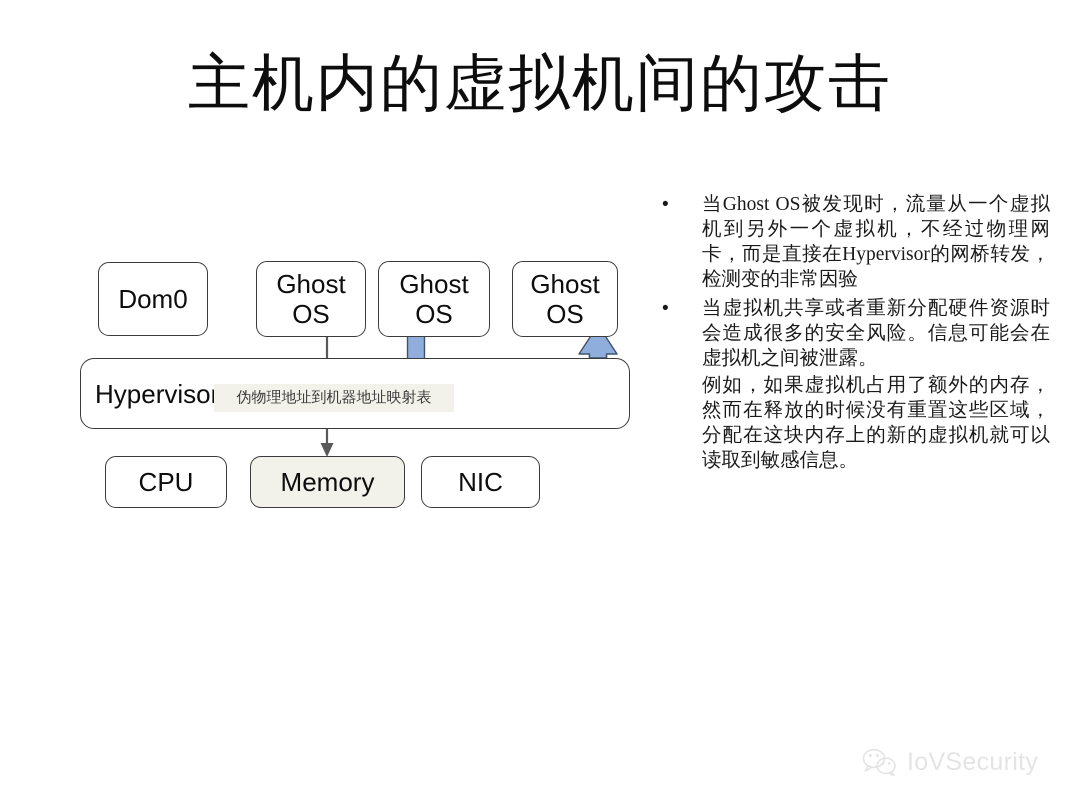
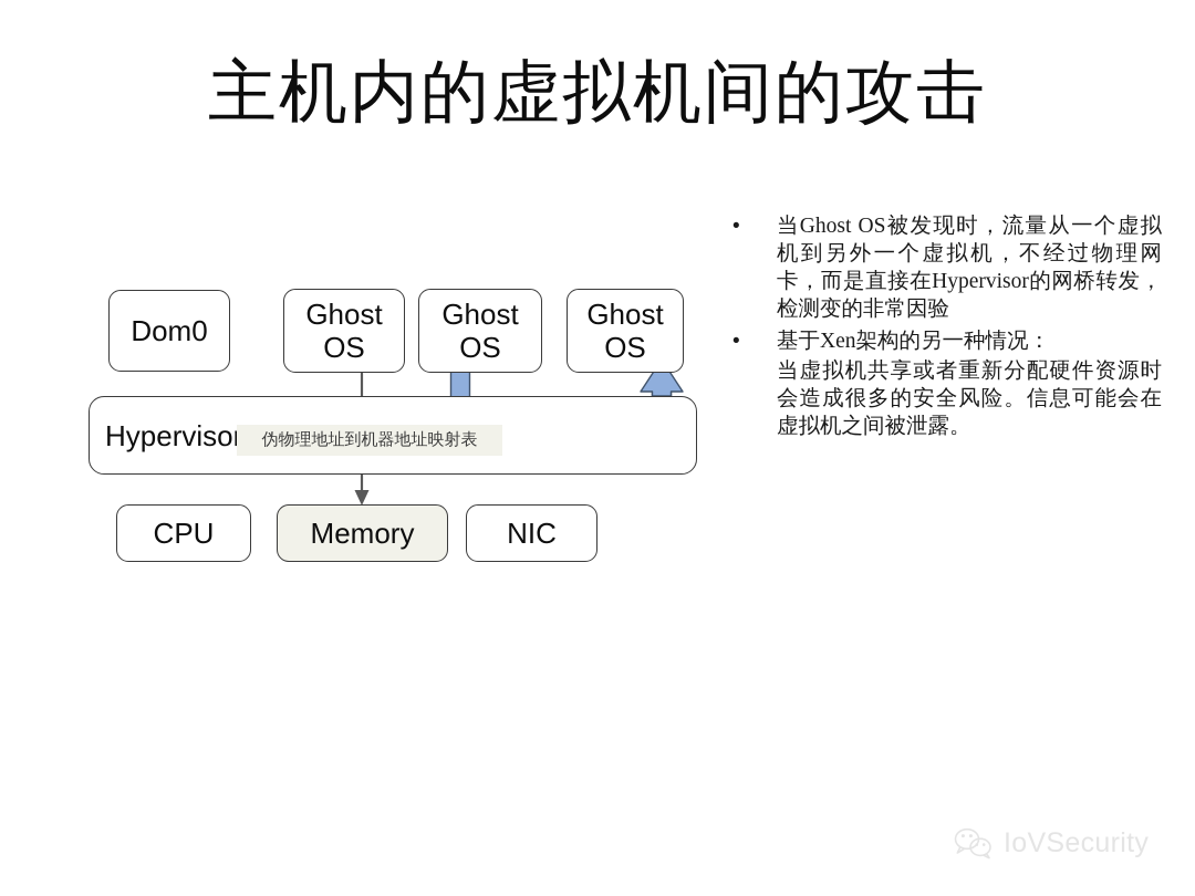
  主机内的虚拟机间的攻击
  Dom0
  Ghost OS
  Ghost OS
  Ghost OS
  Hyperviso
  伪物理地址到机器地址映射表
  CPU
  Memory
  NIC
  •
  当Ghost OS被发现时，流量从一个虚拟机到另外一个虚拟机，不经过物理网卡，而是直接在Hypervisor的网桥转发，检测变的非常因验
  •
+ 基于Xen架构的另一种情况：
  当虚拟机共享或者重新分配硬件资源时会造成很多的安全风险。信息可能会在虚拟机之间被泄露。
- 例如，如果虚拟机占用了额外的内存，然而在释放的时候没有重置这些区域，分配在这块内存上的新的虚拟机就可以读取到敏感信息。
  IoVSecurity
